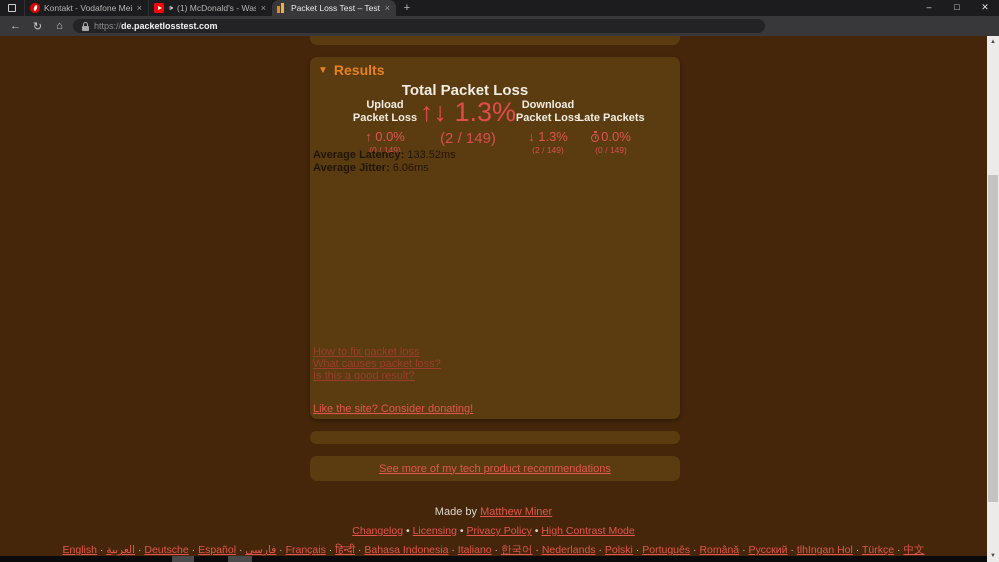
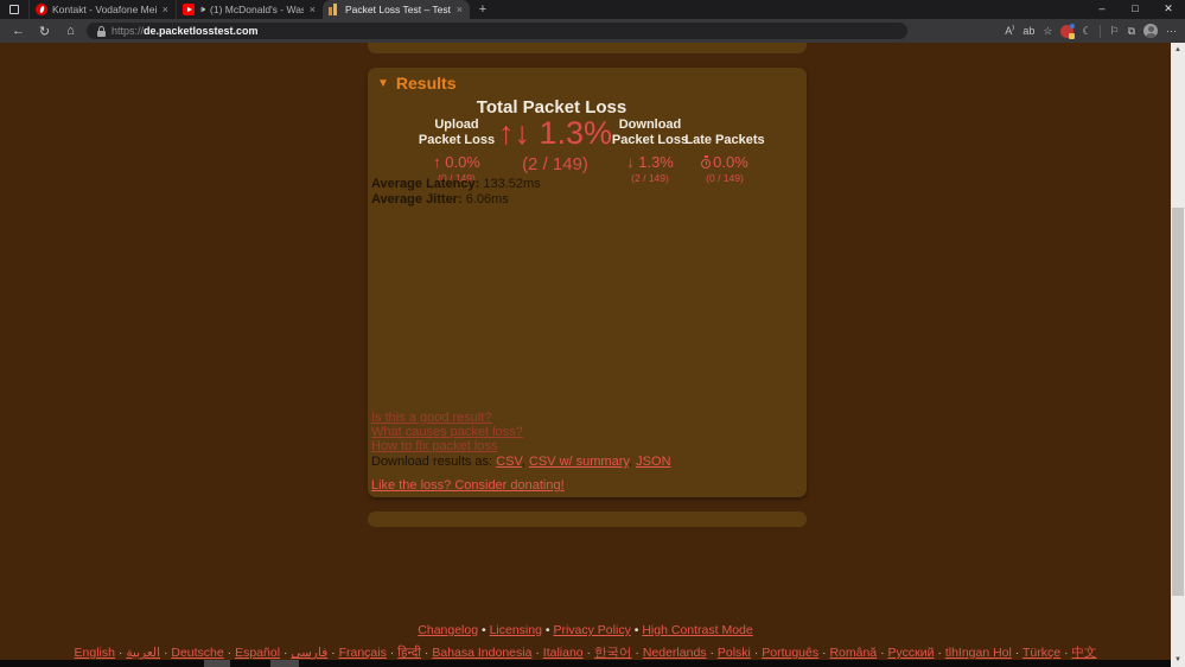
  Kontakt - Vodafone Mei
  ×
  🕩
  (1) McDonald's - Wa
  ×
  Packet Loss Test – Test
  ×
  +
  –
  □
  ✕
  ←
  ↻
  ⌂
  https://de.packetlosstest.com
+ A⁾
+ ab
+ ☆
+ ☾
+ ⚐
+ ⧉
+ ⋯
  ▼
  Results
  Total Packet Loss
  Upload
  Packet Loss
  ↑ 0.0%
  (0 / 149)
  ↑↓ 1.3%
  (2 / 149)
  Download
  Packet Loss
  ↓ 1.3%
  (2 / 149)
  Late Packets
  0.0%
  (0 / 149)
  Average Latency: 133.52ms
  Average Jitter: 6.06ms
- How to fix packet loss
+ Is this a good result?
  What causes packet loss?
- Is this a good result?
+ How to fix packet loss
+ Download results as: CSV, CSV w/ summary, JSON
- Like the site? Consider donating!
+ Like the loss? Consider donating!
- See more of my tech product recommendations
- Made by Matthew Miner
  Changelog • Licensing • Privacy Policy • High Contrast Mode
  English · العربية · Deutsche · Español · فارسی · Français · हिन्दी · Bahasa Indonesia · Italiano · 한국어 · Nederlands · Polski · Português · Română · Русский · tlhIngan Hol · Türkçe · 中文
